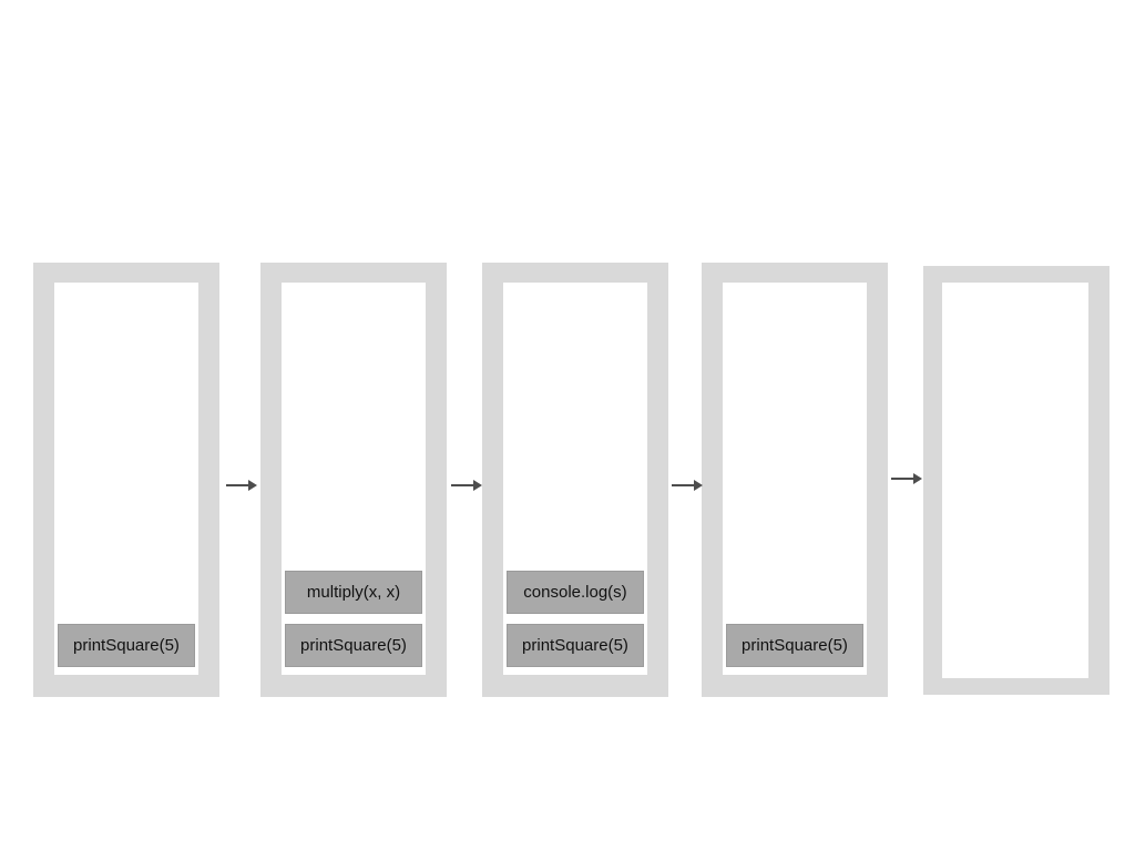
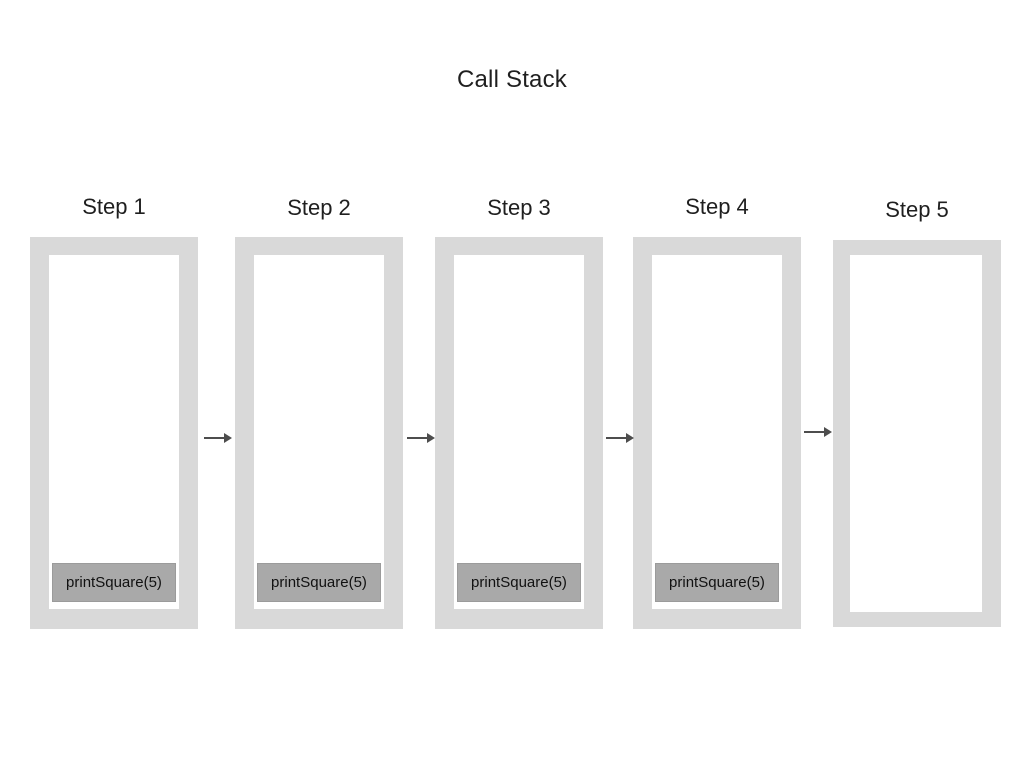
+ Call Stack
+ Step 1
+ Step 2
+ Step 3
+ Step 4
+ Step 5
  printSquare(5)
- multiply(x, x)
  printSquare(5)
- console.log(s)
  printSquare(5)
  printSquare(5)
